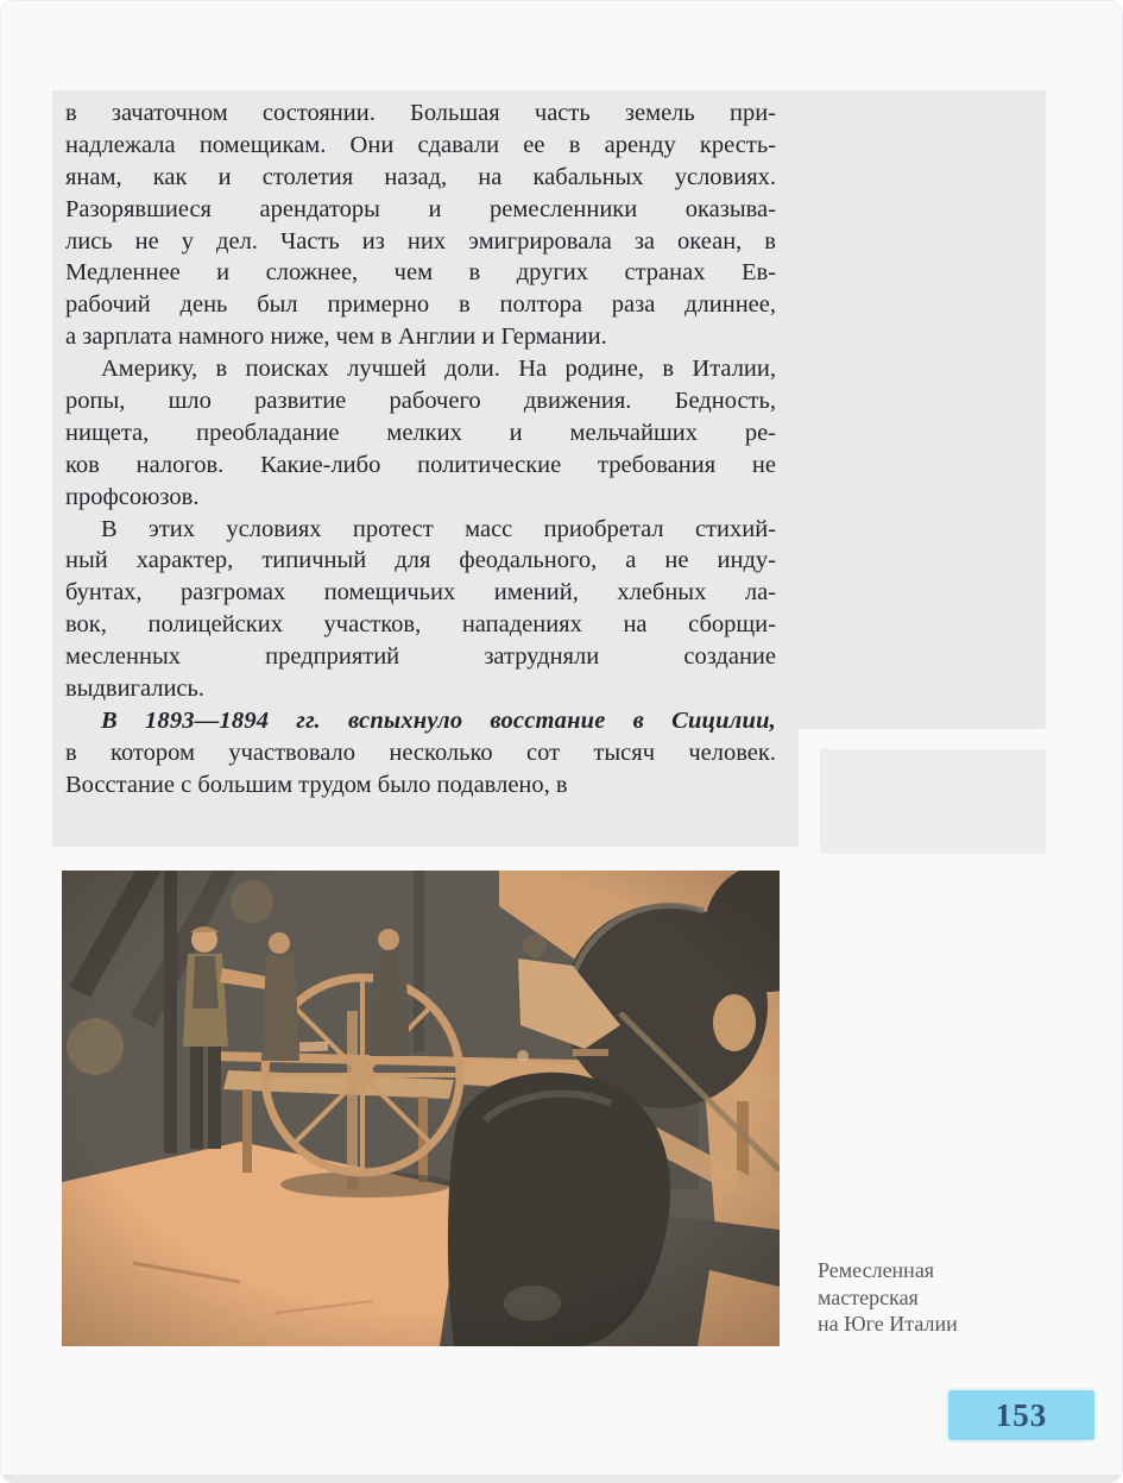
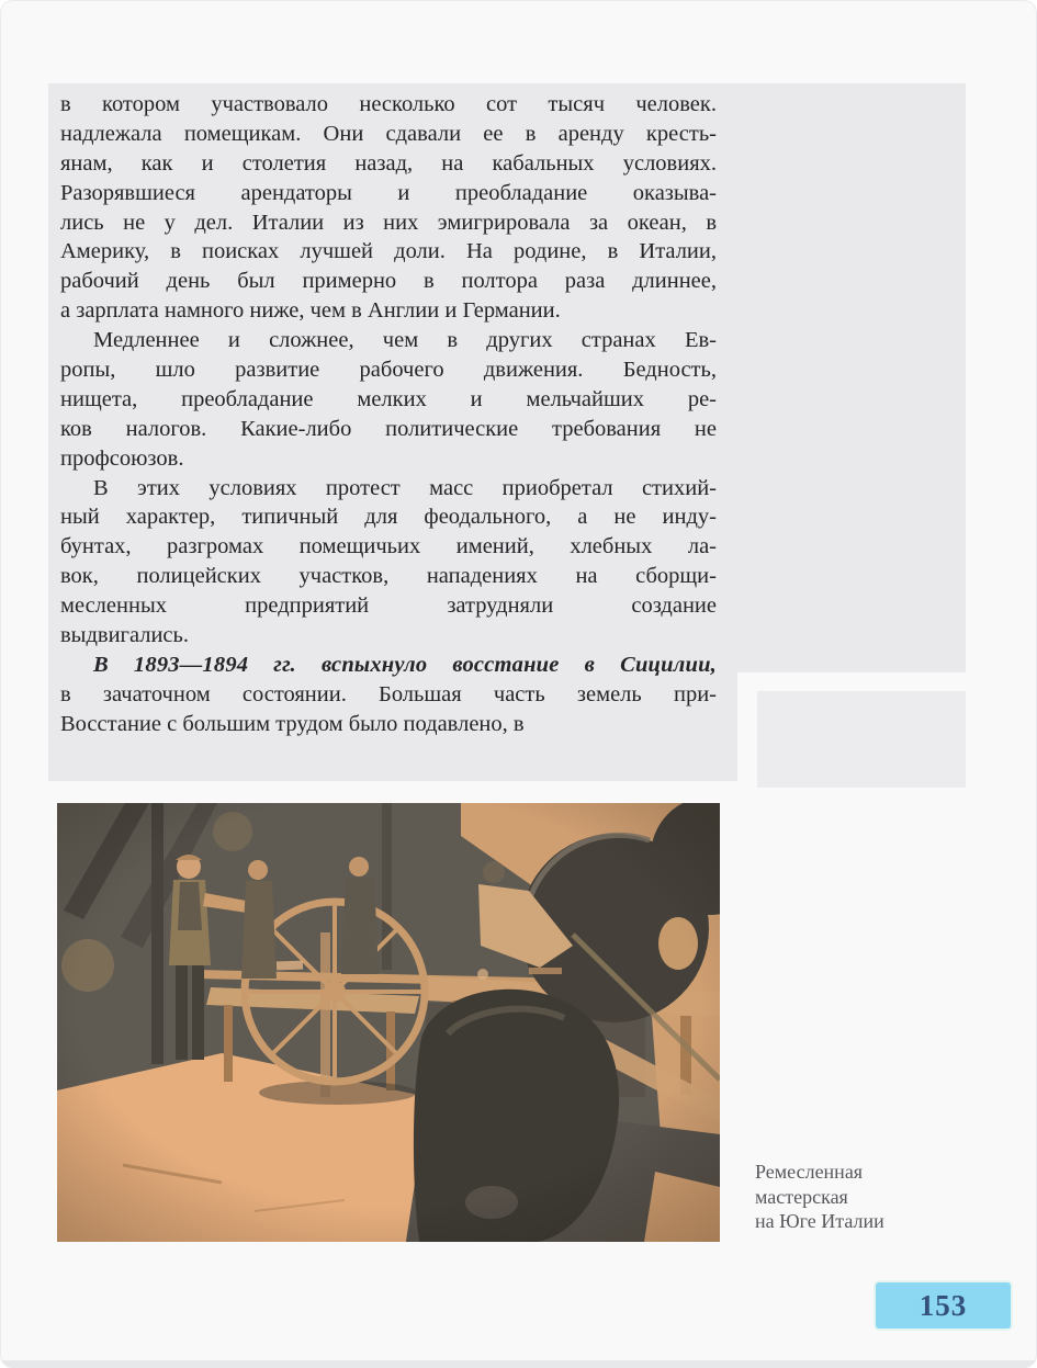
- в зачаточном состоянии. Большая часть земель при-
+ в котором участвовало несколько сот тысяч человек.
  надлежала помещикам. Они сдавали ее в аренду кресть-
  янам, как и столетия назад, на кабальных условиях.
- Разорявшиеся арендаторы и ремесленники оказыва-
+ Разорявшиеся арендаторы и преобладание оказыва-
- лись не у дел. Часть из них эмигрировала за океан, в
+ лись не у дел. Италии из них эмигрировала за океан, в
- Медленнее и сложнее, чем в других странах Ев-
+ Америку, в поисках лучшей доли. На родине, в Италии,
  рабочий день был примерно в полтора раза длиннее,
  а зарплата намного ниже, чем в Англии и Германии.
- Америку, в поисках лучшей доли. На родине, в Италии,
+ Медленнее и сложнее, чем в других странах Ев-
  ропы, шло развитие рабочего движения. Бедность,
  нищета, преобладание мелких и мельчайших ре-
  ков налогов. Какие-либо политические требования не
  профсоюзов.
  В этих условиях протест масс приобретал стихий-
  ный характер, типичный для феодального, а не инду-
  бунтах, разгромах помещичьих имений, хлебных ла-
  вок, полицейских участков, нападениях на сборщи-
  месленных предприятий затрудняли создание
  выдвигались.
  В 1893—1894 гг. вспыхнуло восстание в Сицилии,
- в котором участвовало несколько сот тысяч человек.
+ в зачаточном состоянии. Большая часть земель при-
  Восстание с большим трудом было подавлено, в
  Ремесленная
  мастерская
  на Юге Италии
  153
